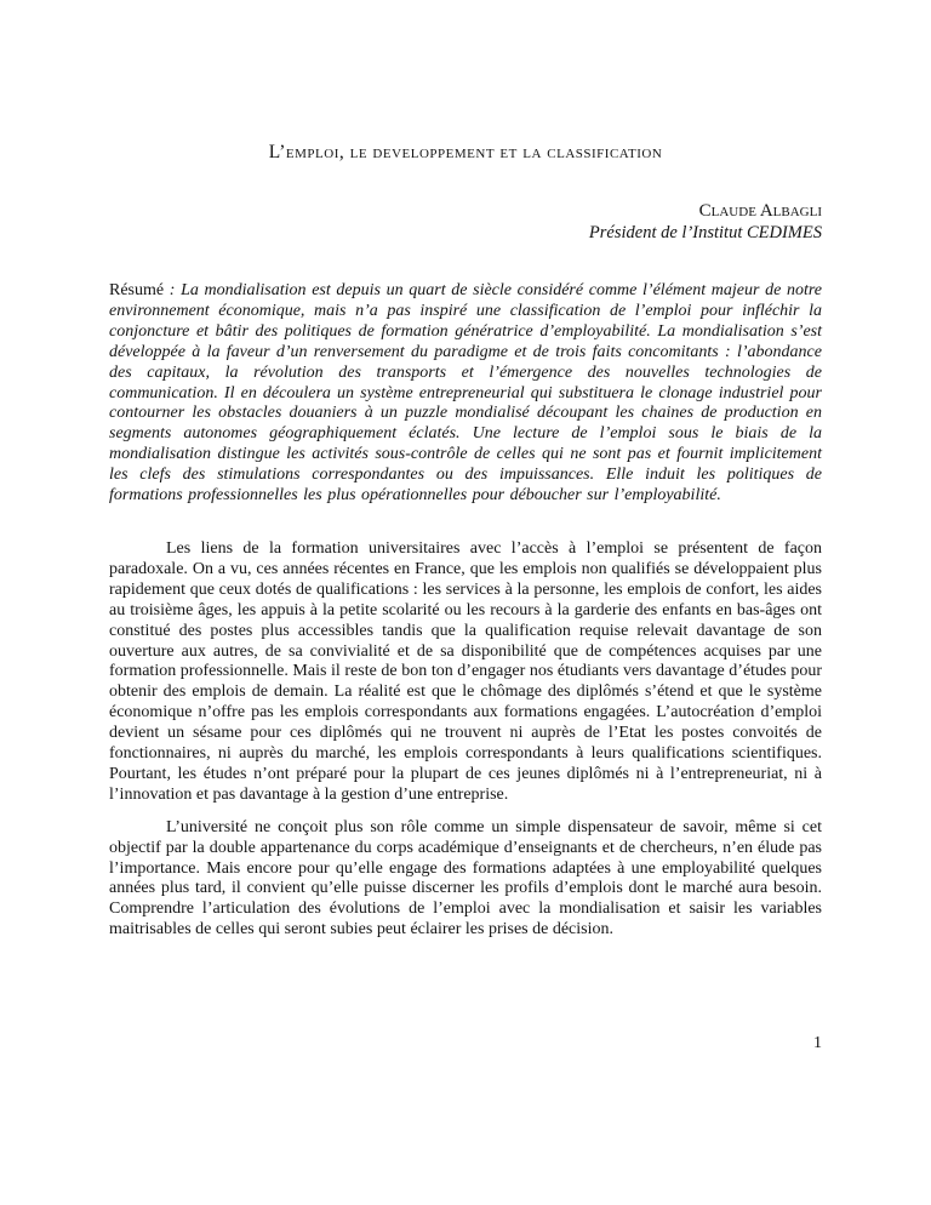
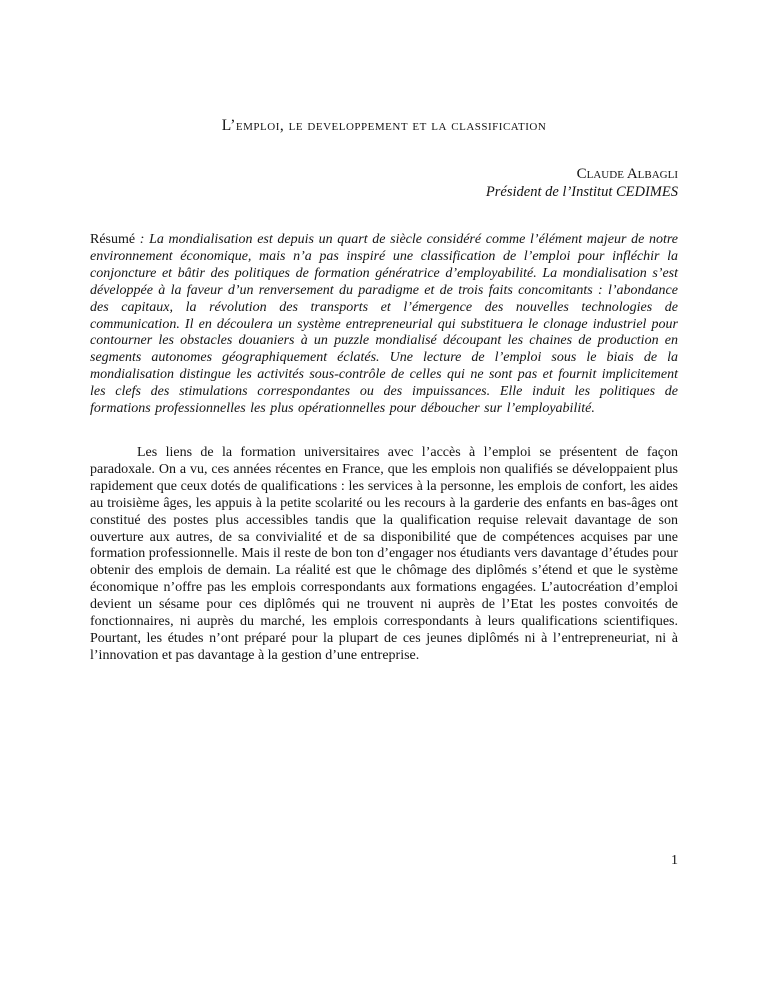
  L’emploi, le developpement et la classification
  Claude Albagli
  Président de l’Institut CEDIMES
  Résumé : La mondialisation est depuis un quart de siècle considéré comme l’élément majeur de notre environnement économique, mais n’a pas inspiré une classification de l’emploi pour infléchir la conjoncture et bâtir des politiques de formation génératrice d’employabilité. La mondialisation s’est développée à la faveur d’un renversement du paradigme et de trois faits concomitants : l’abondance des capitaux, la révolution des transports et l’émergence des nouvelles technologies de communication. Il en découlera un système entrepreneurial qui substituera le clonage industriel pour contourner les obstacles douaniers à un puzzle mondialisé découpant les chaines de production en segments autonomes géographiquement éclatés. Une lecture de l’emploi sous le biais de la mondialisation distingue les activités sous-contrôle de celles qui ne sont pas et fournit implicitement les clefs des stimulations correspondantes ou des impuissances. Elle induit les politiques de formations professionnelles les plus opérationnelles pour déboucher sur l’employabilité.
  Les liens de la formation universitaires avec l’accès à l’emploi se présentent de façon paradoxale. On a vu, ces années récentes en France, que les emplois non qualifiés se développaient plus rapidement que ceux dotés de qualifications : les services à la personne, les emplois de confort, les aides au troisième âges, les appuis à la petite scolarité ou les recours à la garderie des enfants en bas-âges ont constitué des postes plus accessibles tandis que la qualification requise relevait davantage de son ouverture aux autres, de sa convivialité et de sa disponibilité que de compétences acquises par une formation professionnelle. Mais il reste de bon ton d’engager nos étudiants vers davantage d’études pour obtenir des emplois de demain. La réalité est que le chômage des diplômés s’étend et que le système économique n’offre pas les emplois correspondants aux formations engagées. L’autocréation d’emploi devient un sésame pour ces diplômés qui ne trouvent ni auprès de l’Etat les postes convoités de fonctionnaires, ni auprès du marché, les emplois correspondants à leurs qualifications scientifiques. Pourtant, les études n’ont préparé pour la plupart de ces jeunes diplômés ni à l’entrepreneuriat, ni à l’innovation et pas davantage à la gestion d’une entreprise.
- L’université ne conçoit plus son rôle comme un simple dispensateur de savoir, même si cet objectif par la double appartenance du corps académique d’enseignants et de chercheurs, n’en élude pas l’importance. Mais encore pour qu’elle engage des formations adaptées à une employabilité quelques années plus tard, il convient qu’elle puisse discerner les profils d’emplois dont le marché aura besoin. Comprendre l’articulation des évolutions de l’emploi avec la mondialisation et saisir les variables maitrisables de celles qui seront subies peut éclairer les prises de décision.
  1
